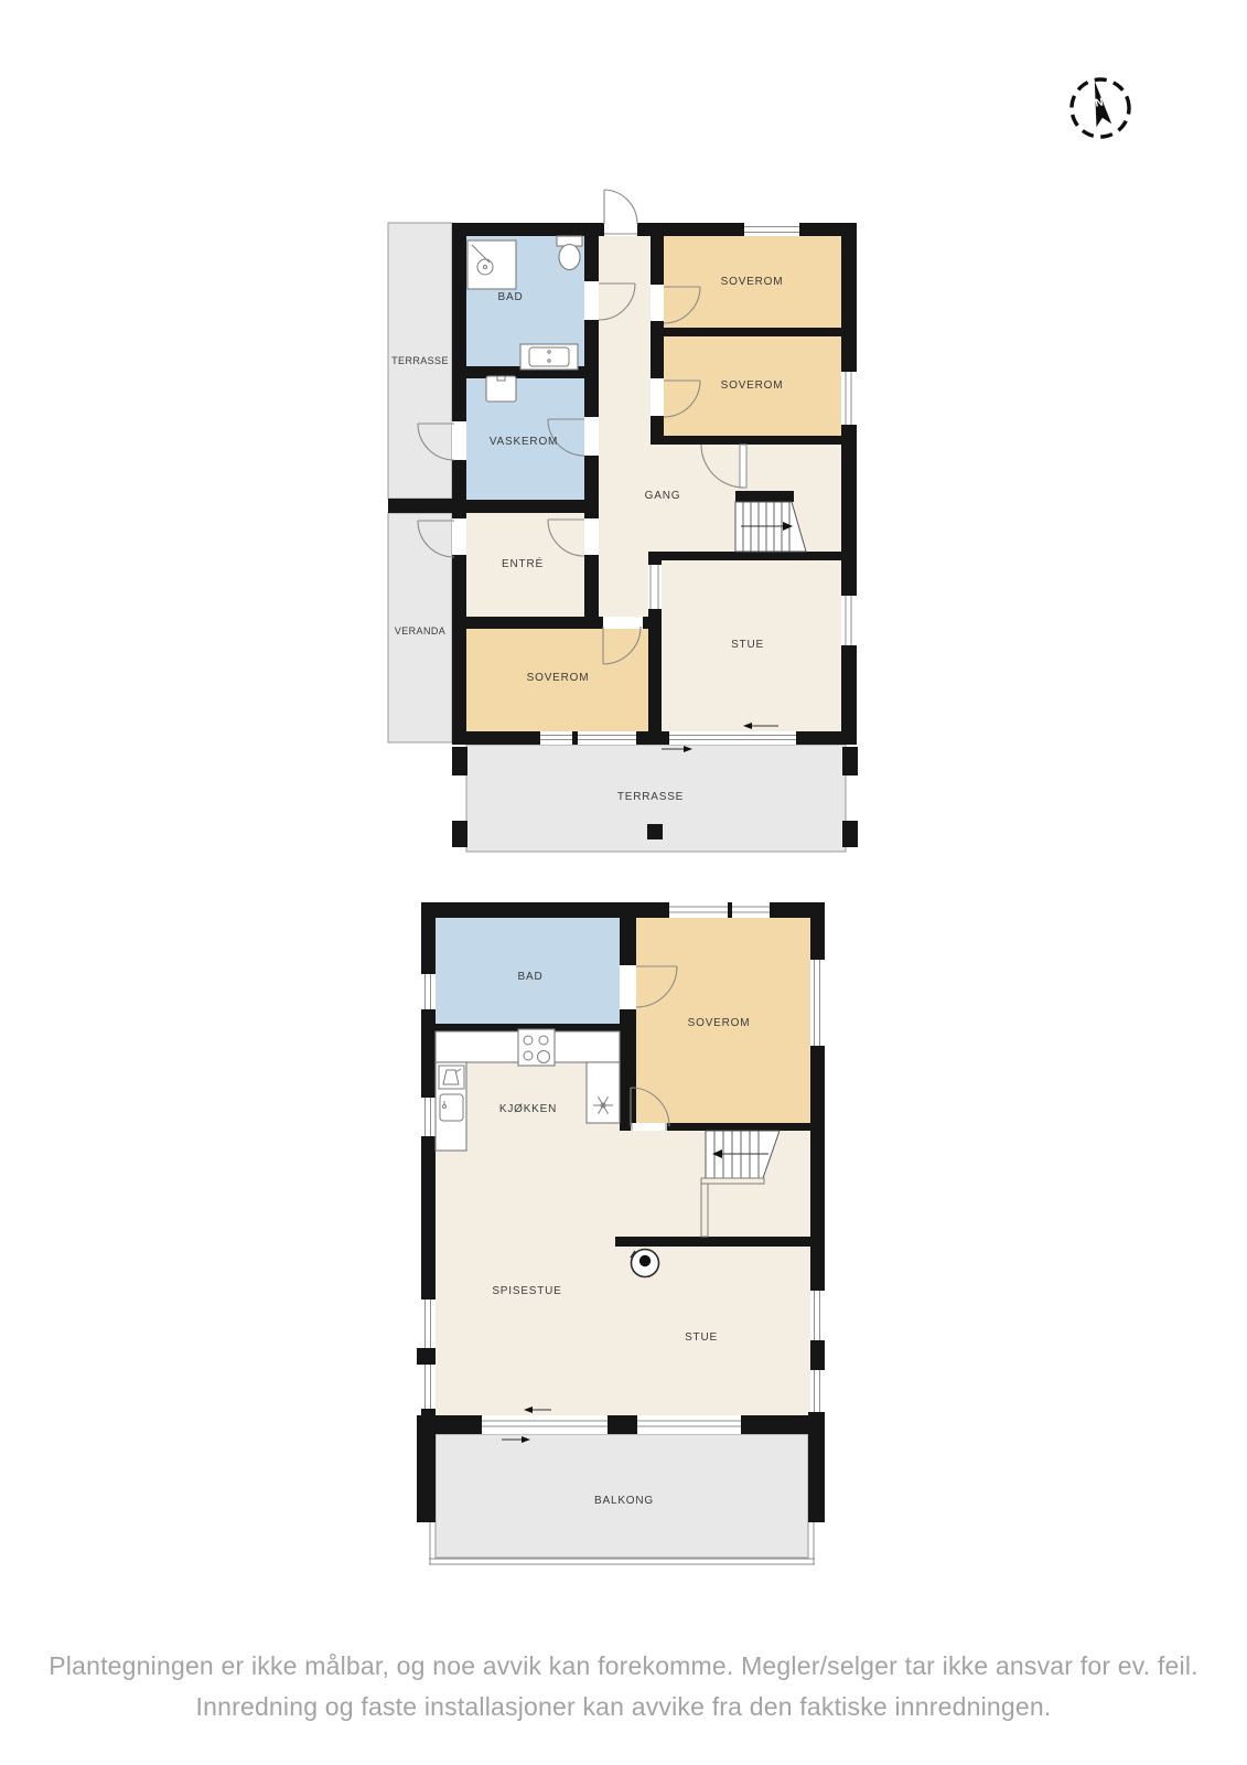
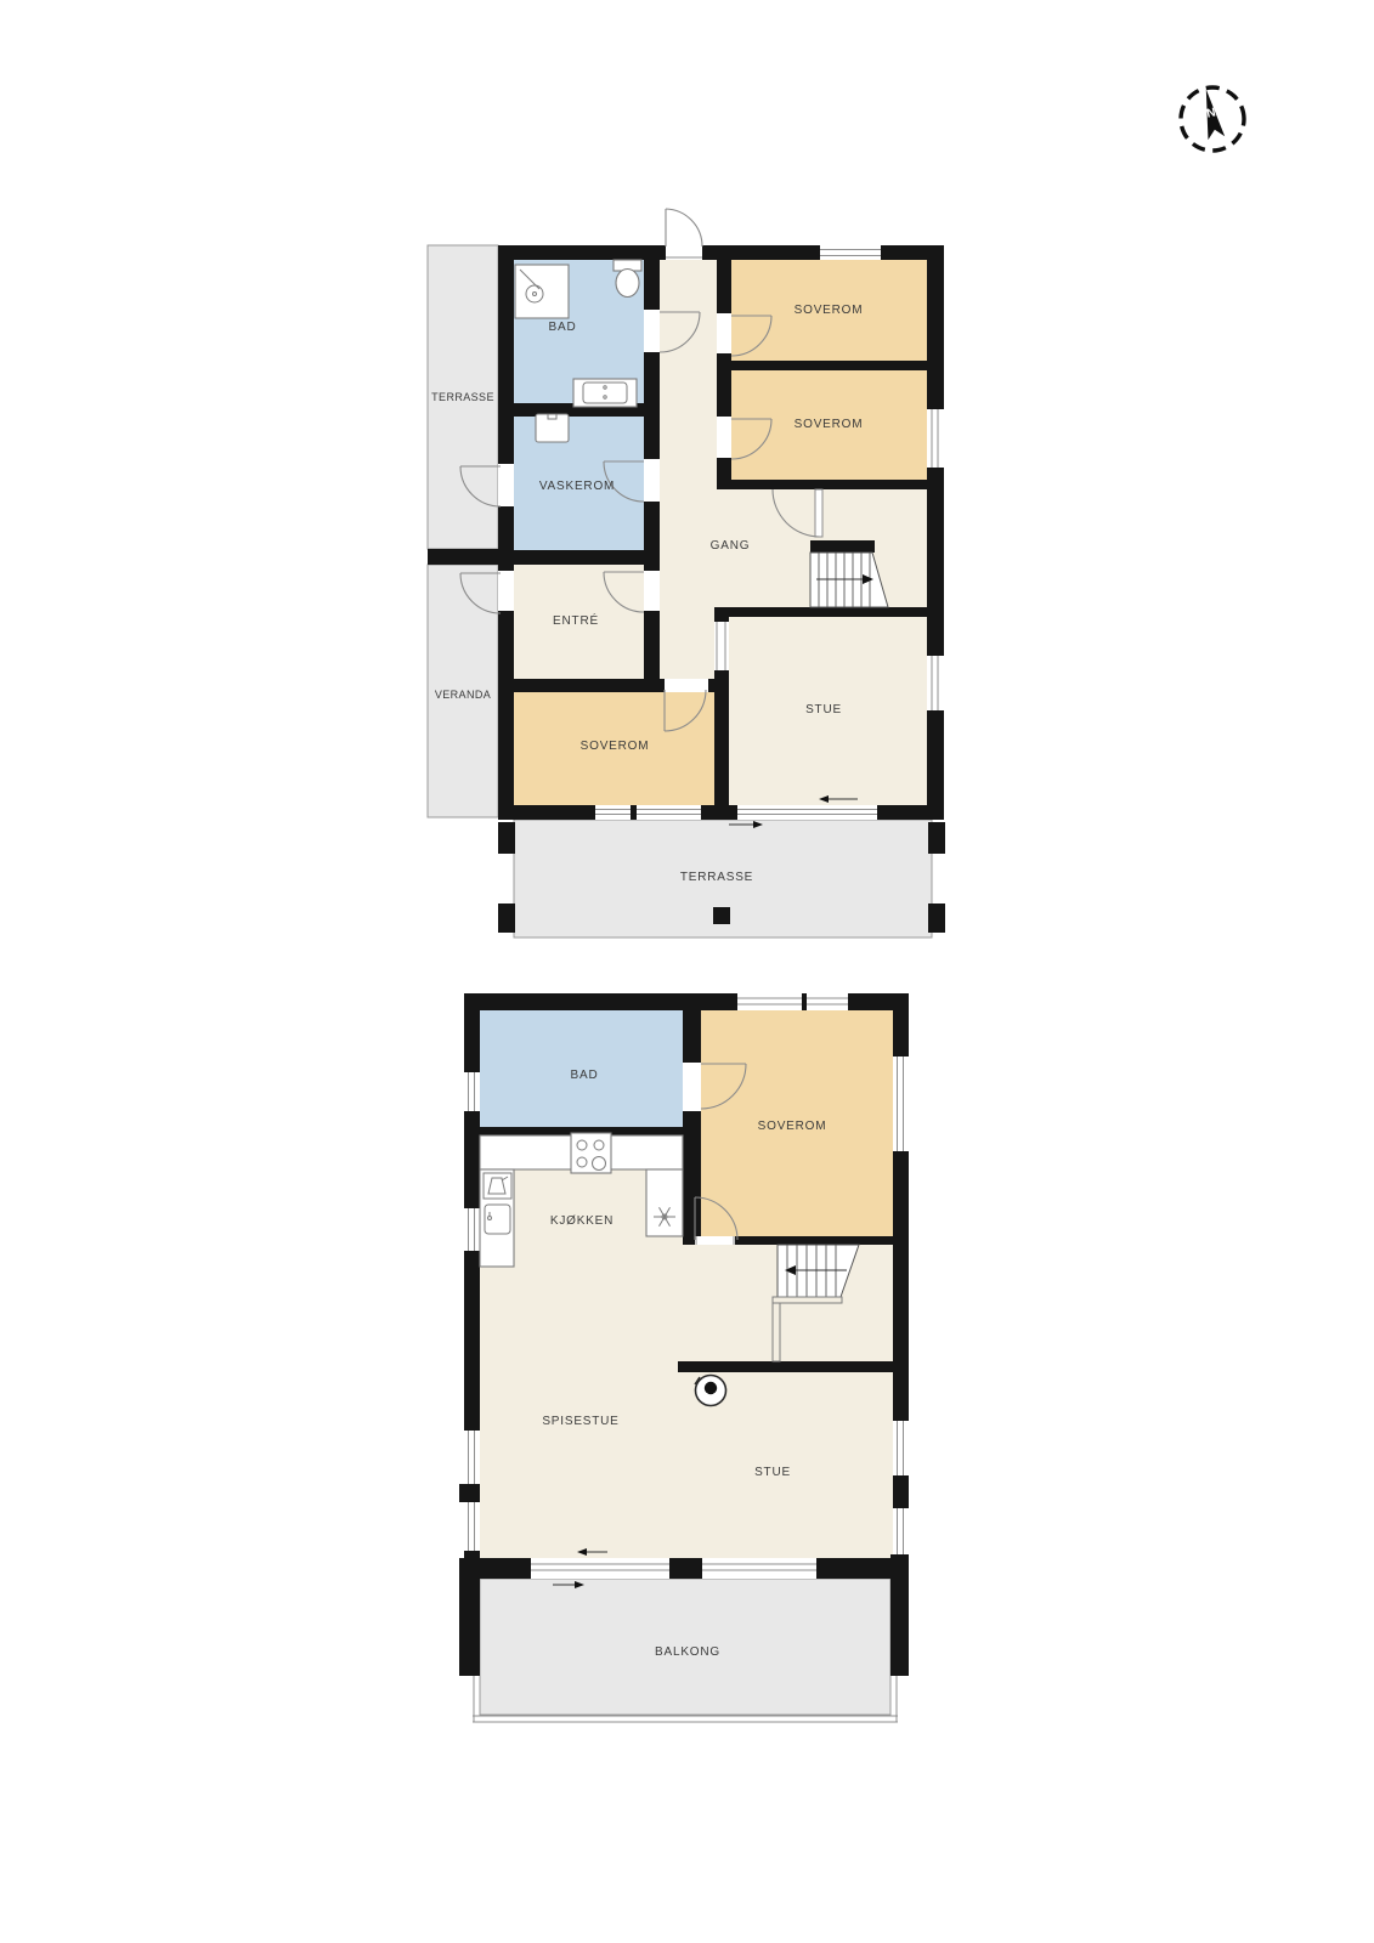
  TERRASSE
  BAD
  VASKEROM
  SOVEROM
  SOVEROM
  GANG
  ENTRÉ
  VERANDA
  SOVEROM
  STUE
  TERRASSE
  BAD
  SOVEROM
  KJØKKEN
  SPISESTUE
  STUE
  BALKONG
- Plantegningen er ikke målbar, og noe avvik kan forekomme. Megler/selger tar ikke ansvar for ev. feil.
- Innredning og faste installasjoner kan avvike fra den faktiske innredningen.
